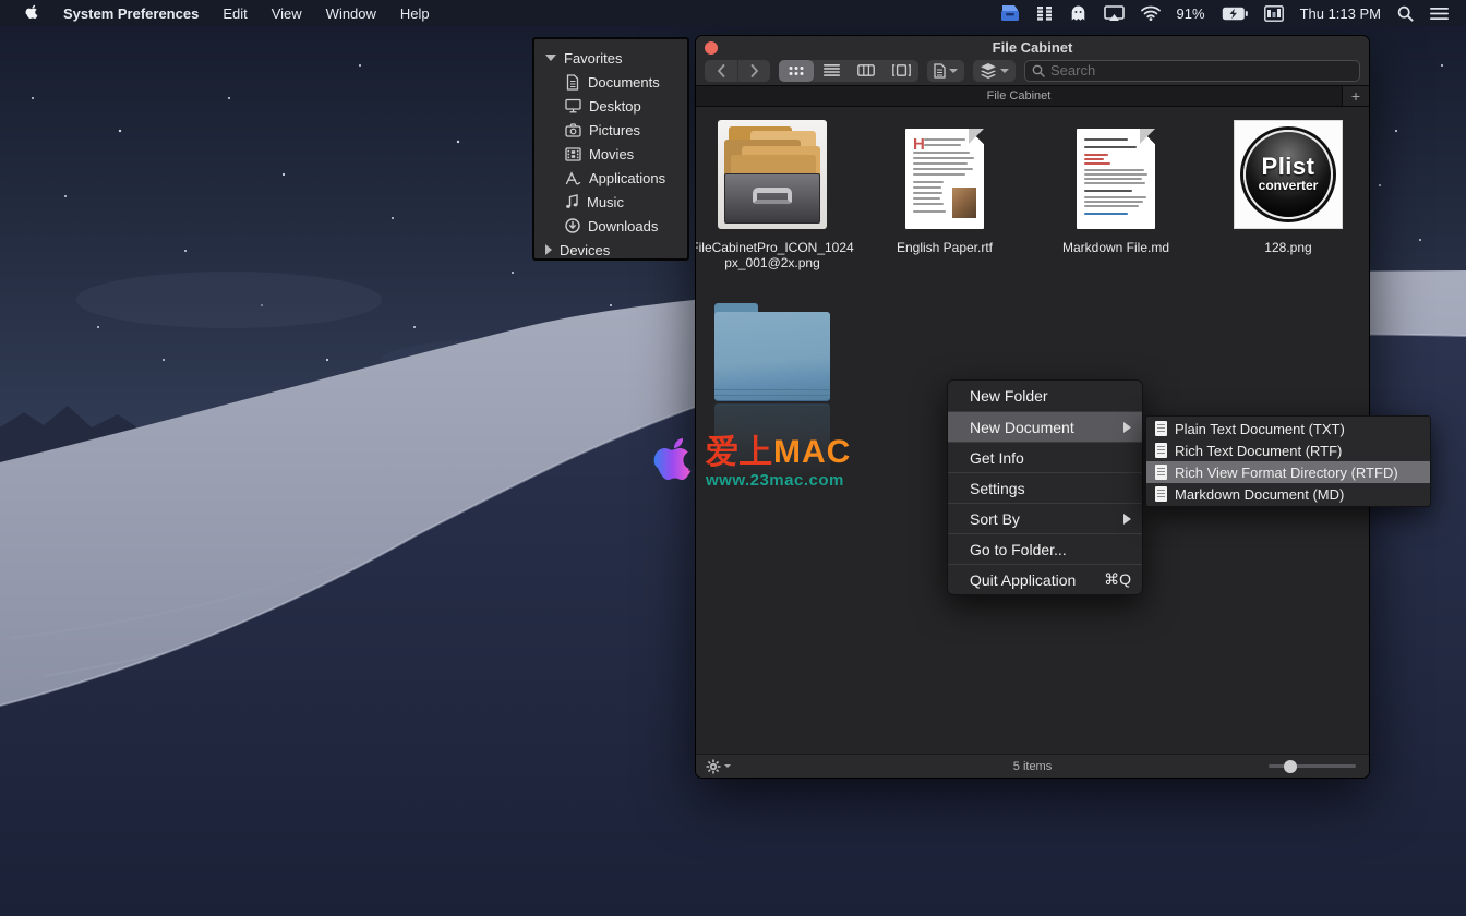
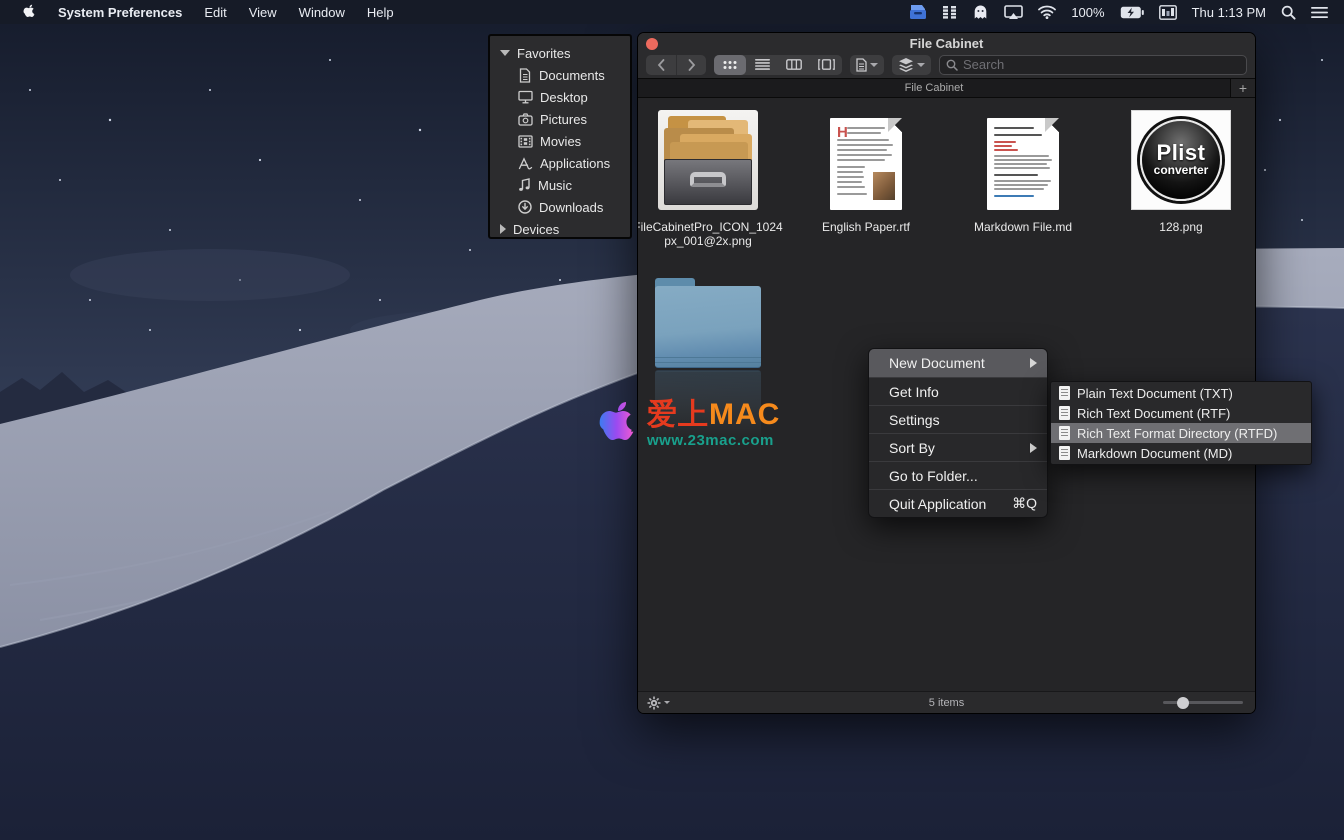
  System Preferences
  Edit
  View
  Window
  Help
- 91%
+ 100%
  Thu 1:13 PM
  Favorites
  Documents
  Desktop
  Pictures
  Movies
  Applications
  Music
  Downloads
  Devices
  File Cabinet
  Search
  File Cabinet
  +
  ileCabinetPro_ICON_1024px_001@2x.png
  H
  English Paper.rtf
  Markdown File.md
  Plist
  converter
  128.png
  5 items
  爱上MAC
  www.23mac.com
- New Folder
  New Document
  Get Info
  Settings
  Sort By
  Go to Folder...
  Quit Application
  ⌘Q
  Plain Text Document (TXT)
  Rich Text Document (RTF)
- Rich View Format Directory (RTFD)
+ Rich Text Format Directory (RTFD)
  Markdown Document (MD)
